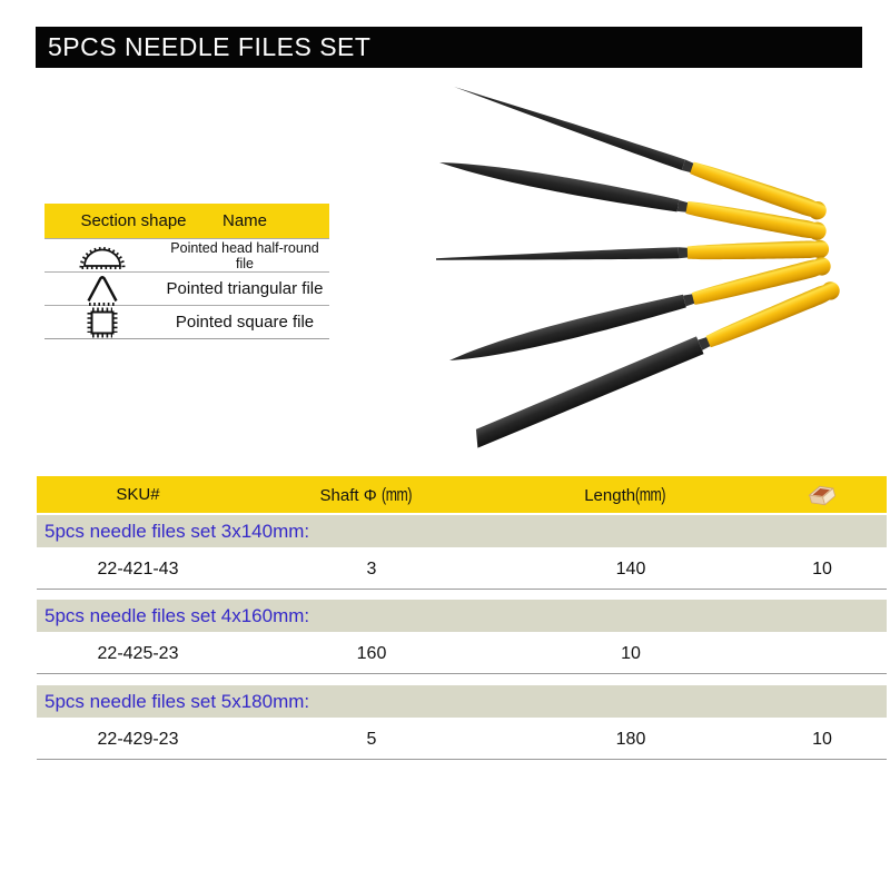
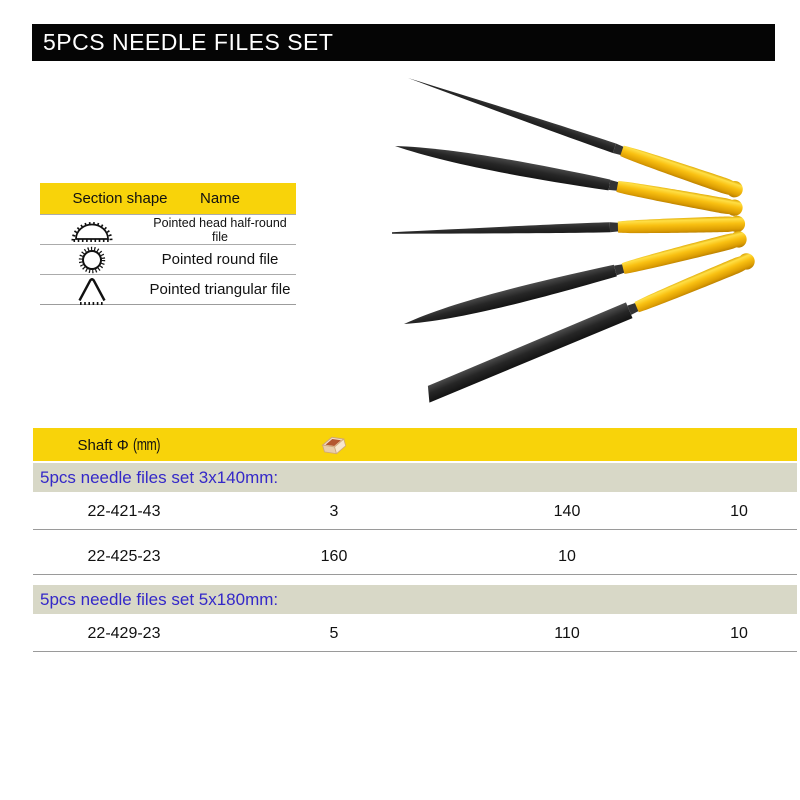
  5PCS NEEDLE FILES SET
  Section shape
  Name
  Pointed head half-round file
+ Pointed round file
  Pointed triangular file
- Pointed square file
- SKU#
  Shaft Φ (mm)
- Length(mm)
  5pcs needle files set 3x140mm:
  22-421-43
  3
  140
  10
- 5pcs needle files set 4x160mm:
  22-425-23
  160
  10
  5pcs needle files set 5x180mm:
  22-429-23
  5
- 180
+ 110
  10
